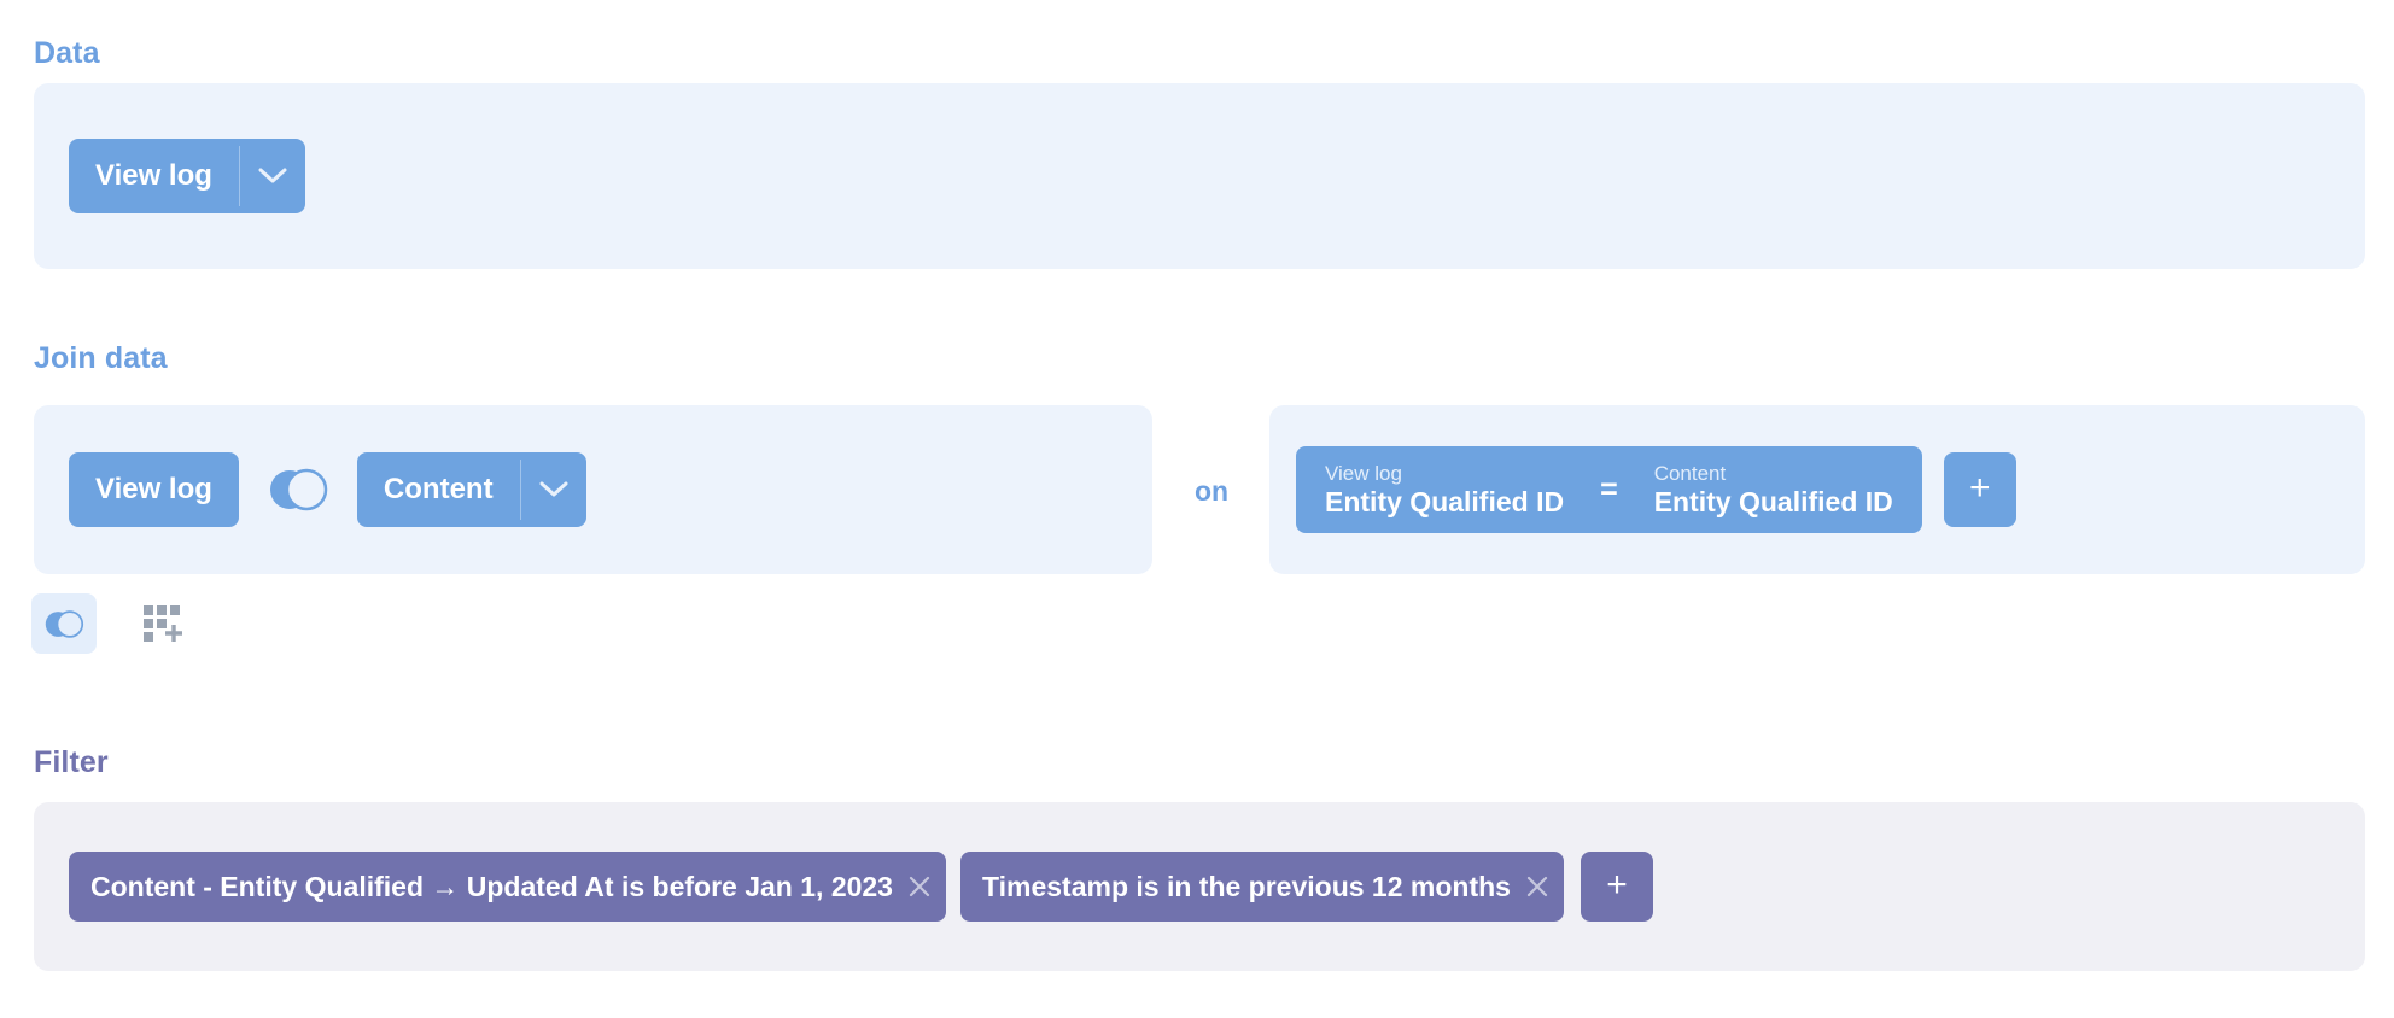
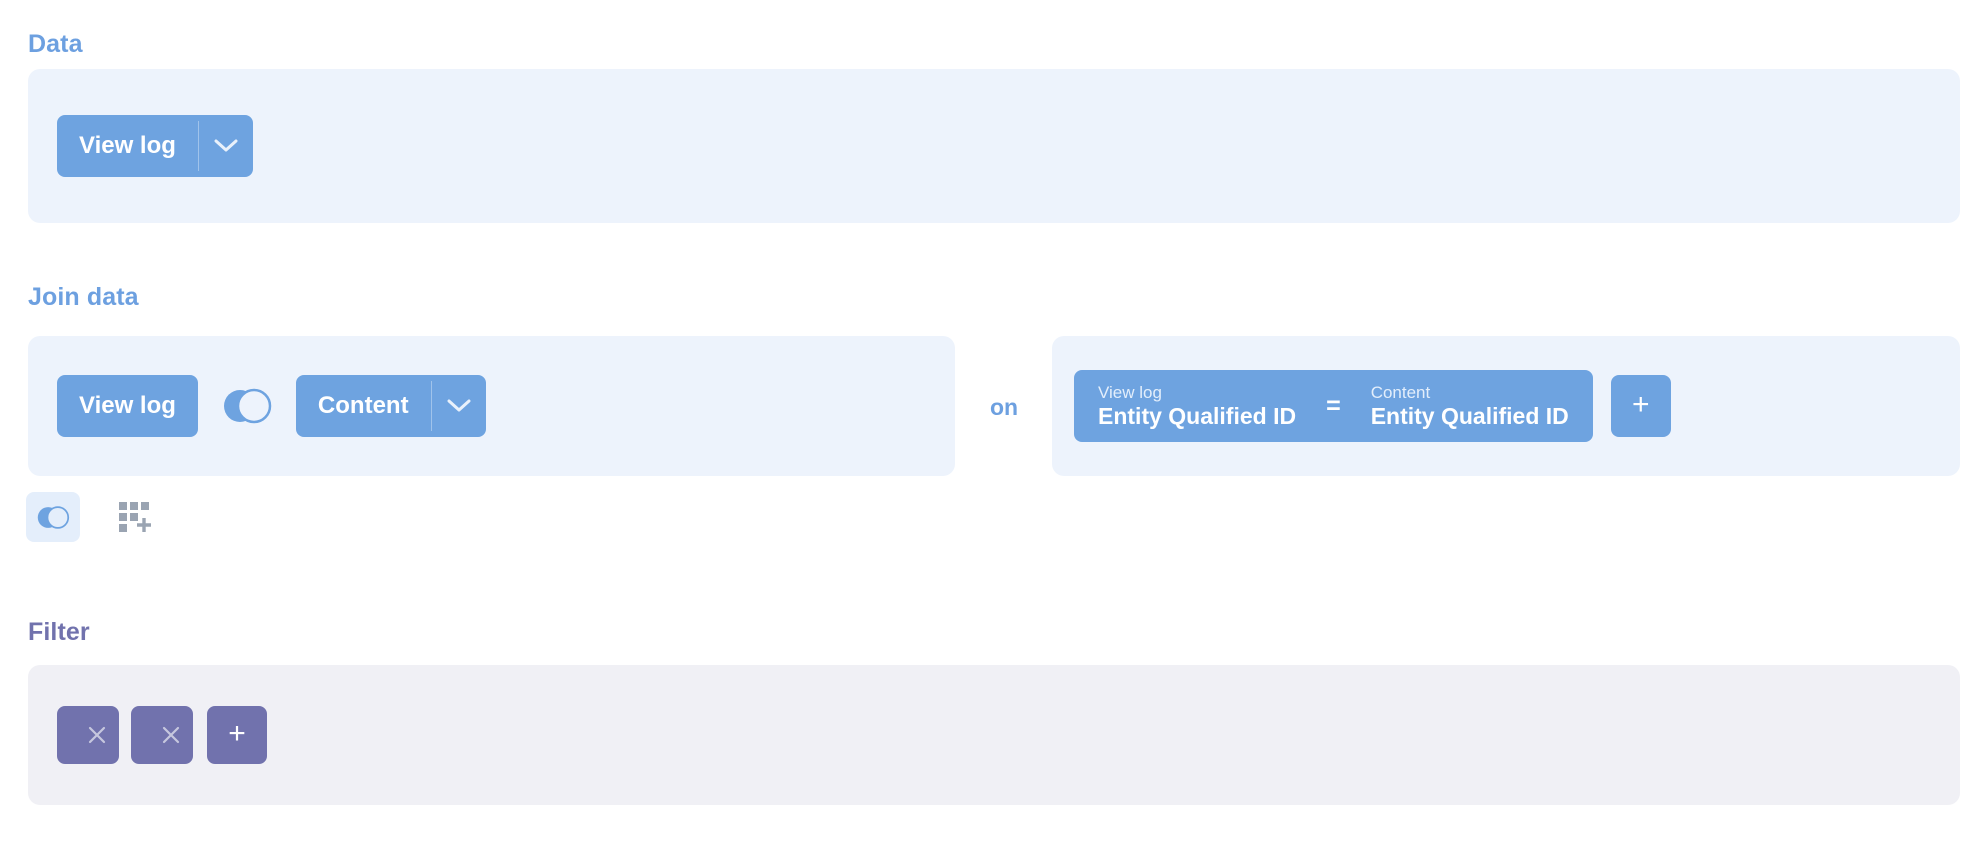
  Data
  View log
  Join data
  View log
  Content
  on
  View log
  Entity Qualified ID
  =
  Content
  Entity Qualified ID
  +
  Filter
- Content - Entity Qualified → Updated At is before Jan 1, 2023
- Timestamp is in the previous 12 months
  +
